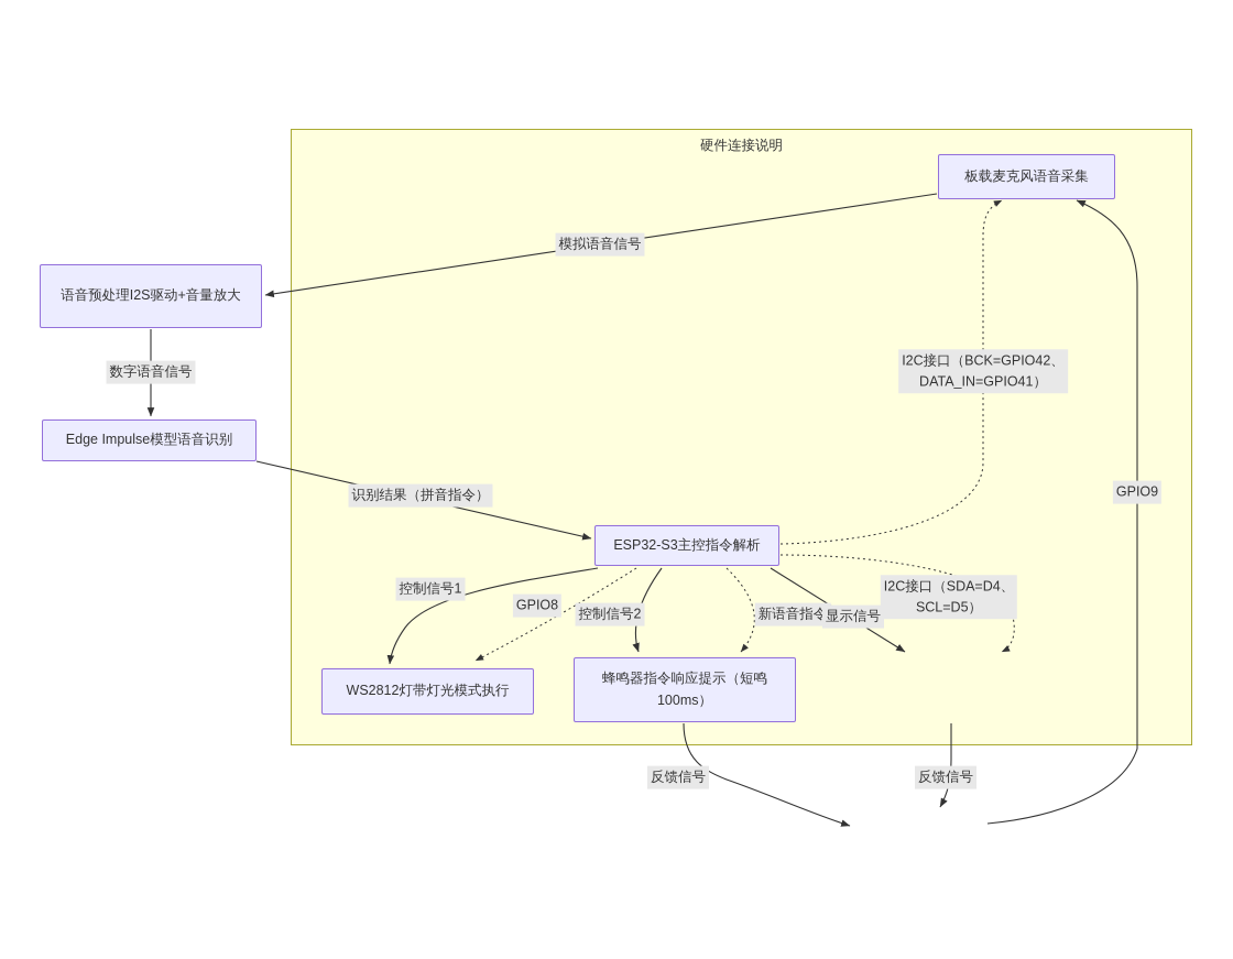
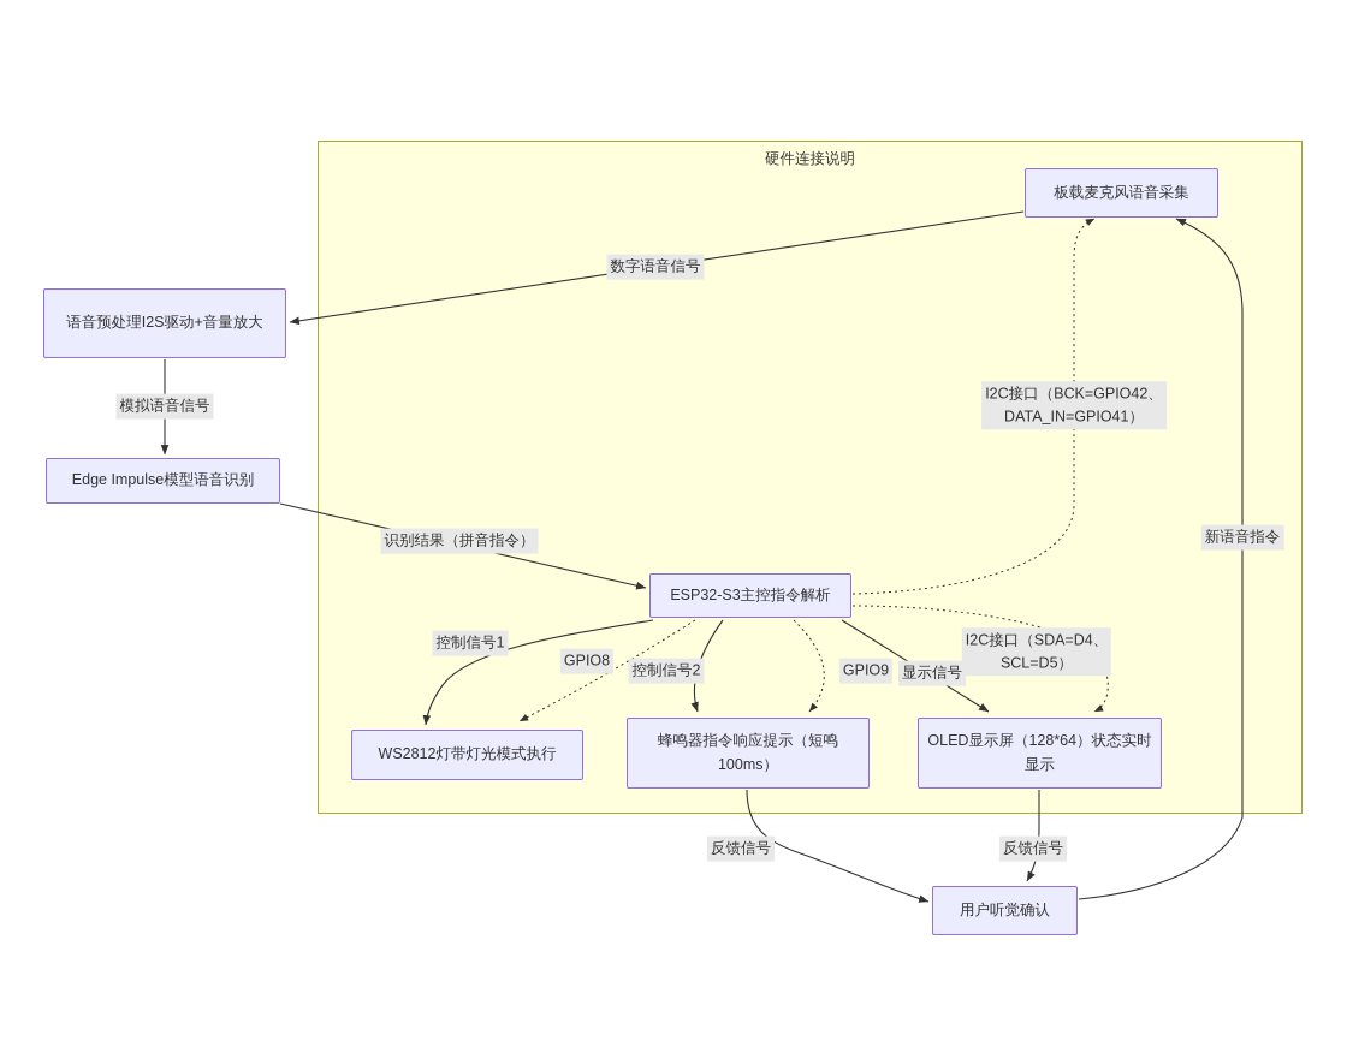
  硬件连接说明
  板载麦克风语音采集
  语音预处理I2S驱动+音量放大
  Edge Impulse模型语音识别
  ESP32-S3主控指令解析
  WS2812灯带灯光模式执行
  蜂鸣器指令响应提示（短鸣100ms）
+ OLED显示屏（128*64）状态实时显示
+ 用户听觉确认
- 模拟语音信号
+ 数字语音信号
  I2C接口（BCK=GPIO42、
  DATA_IN=GPIO41）
- 数字语音信号
+ 模拟语音信号
  识别结果（拼音指令）
- GPIO9
+ 新语音指令
  控制信号1
  GPIO8
  控制信号2
- 新语音指令
+ GPIO9
  显示信号
  I2C接口（SDA=D4、
  SCL=D5）
  反馈信号
  反馈信号
